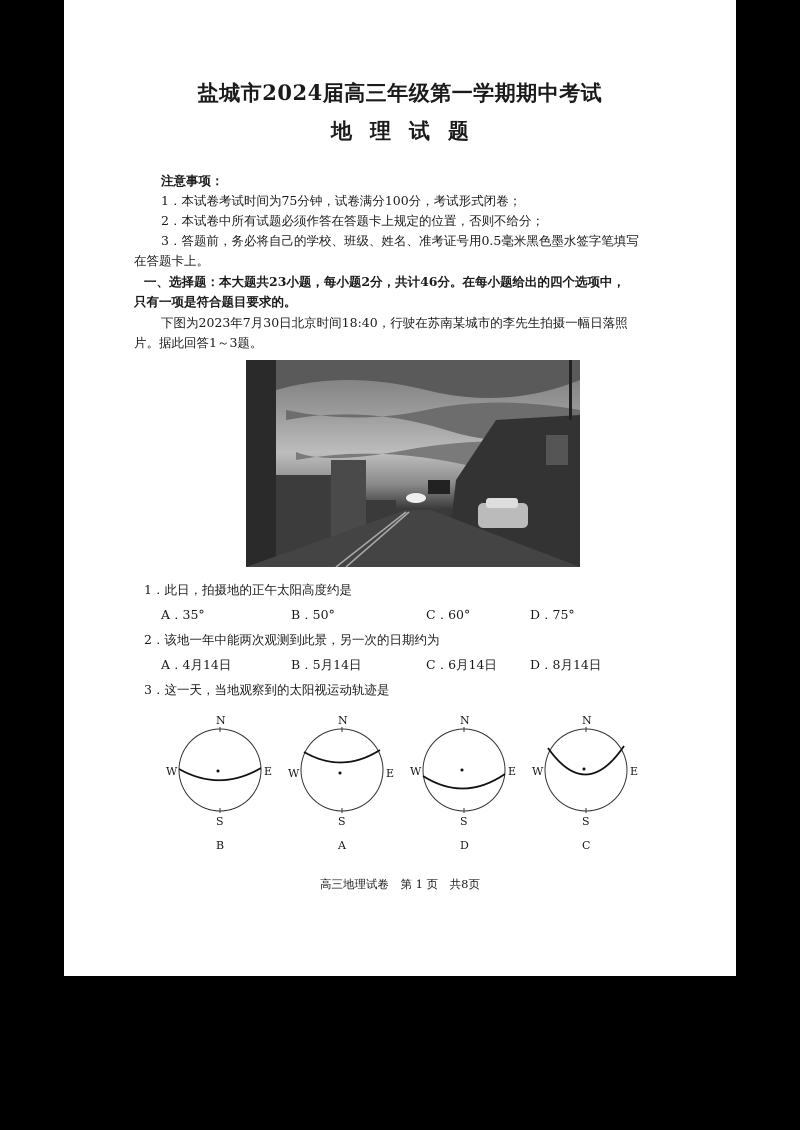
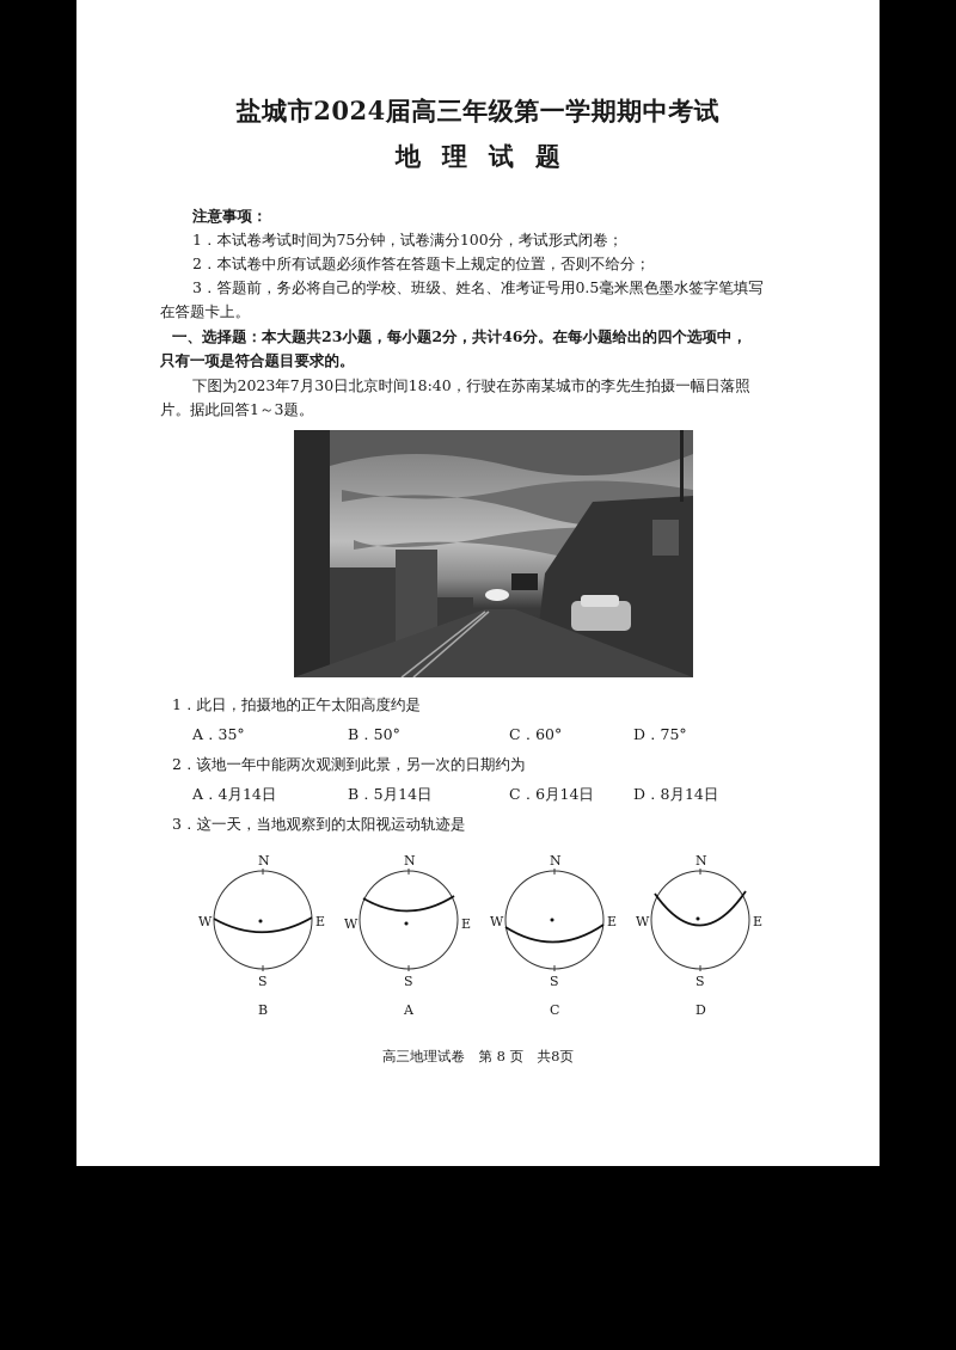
  盐城市2024届高三年级第一学期期中考试
  地理试题
  注意事项：
  1．本试卷考试时间为75分钟，试卷满分100分，考试形式闭卷；
  2．本试卷中所有试题必须作答在答题卡上规定的位置，否则不给分；
  3．答题前，务必将自己的学校、班级、姓名、准考证号用0.5毫米黑色墨水签字笔填写
  在答题卡上。
  一、选择题：本大题共23小题，每小题2分，共计46分。在每小题给出的四个选项中，
  只有一项是符合题目要求的。
  下图为2023年7月30日北京时间18:40，行驶在苏南某城市的李先生拍摄一幅日落照
  片。据此回答1～3题。
  1．此日，拍摄地的正午太阳高度约是
  A．35°
  B．50°
  C．60°
  D．75°
  2．该地一年中能两次观测到此景，另一次的日期约为
  A．4月14日
  B．5月14日
  C．6月14日
  D．8月14日
  3．这一天，当地观察到的太阳视运动轨迹是
  N
  W
  E
  S
  B
  N
  W
  E
  S
  A
  N
  W
  E
  S
- D
+ C
  N
  W
  E
  S
- C
+ D
- 高三地理试卷 第 1 页 共8页
+ 高三地理试卷 第 8 页 共8页
